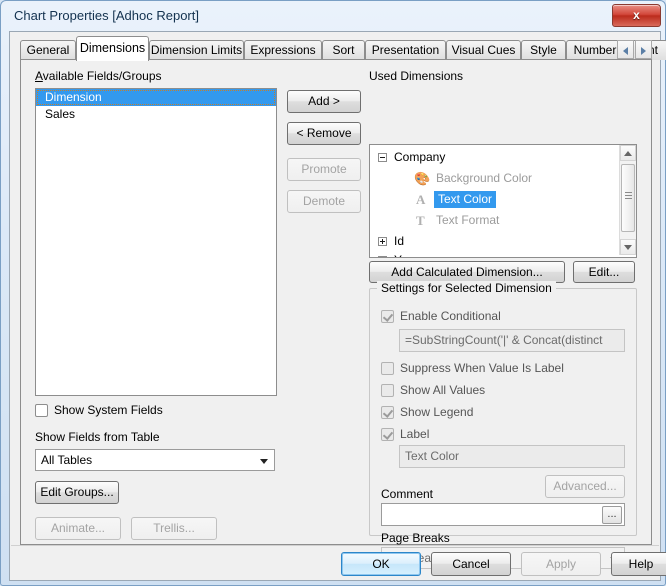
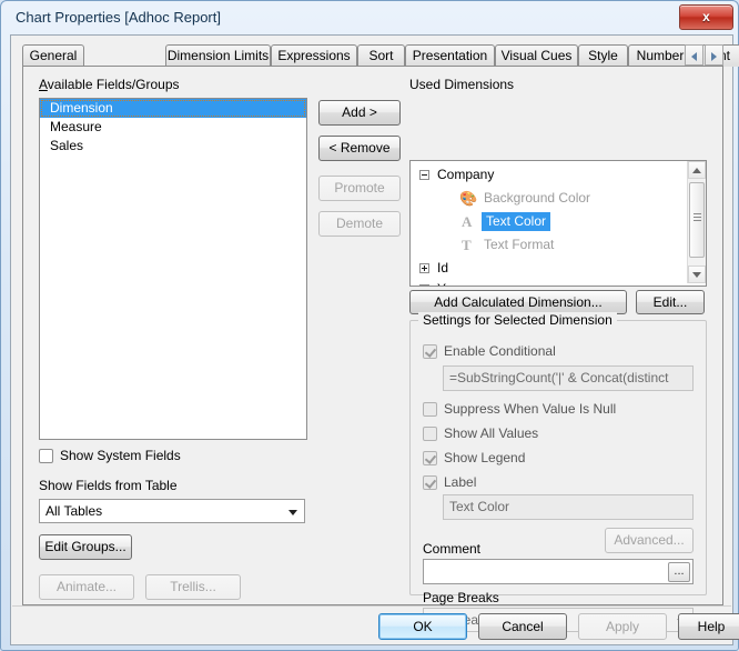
  Chart Properties [Adhoc Report]
  x
  General
- Dimensions
  Dimension Limits
  Expressions
  Sort
  Presentation
  Visual Cues
  Style
  Number
  Available Fields/Groups
  Dimension
+ Measure
  Sales
  Add >
  < Remove
  Promote
  Demote
  Show System Fields
  Show Fields from Table
  All Tables
  Edit Groups...
  Animate...
  Trellis...
  Used Dimensions
  Company
  🎨
  Background Color
  A
  Text Color
  T
  Text Format
  Id
  Add Calculated Dimension...
  Edit...
  Settings for Selected Dimension
  Enable Conditional
  =SubStringCount('|' & Concat(distinct
- Suppress When Value Is Label
+ Suppress When Value Is Null
  Show All Values
  Show Legend
  Label
  Text Color
  Advanced...
  Comment
  ...
  Page Breaks
  OK
  Cancel
  Apply
  Help
